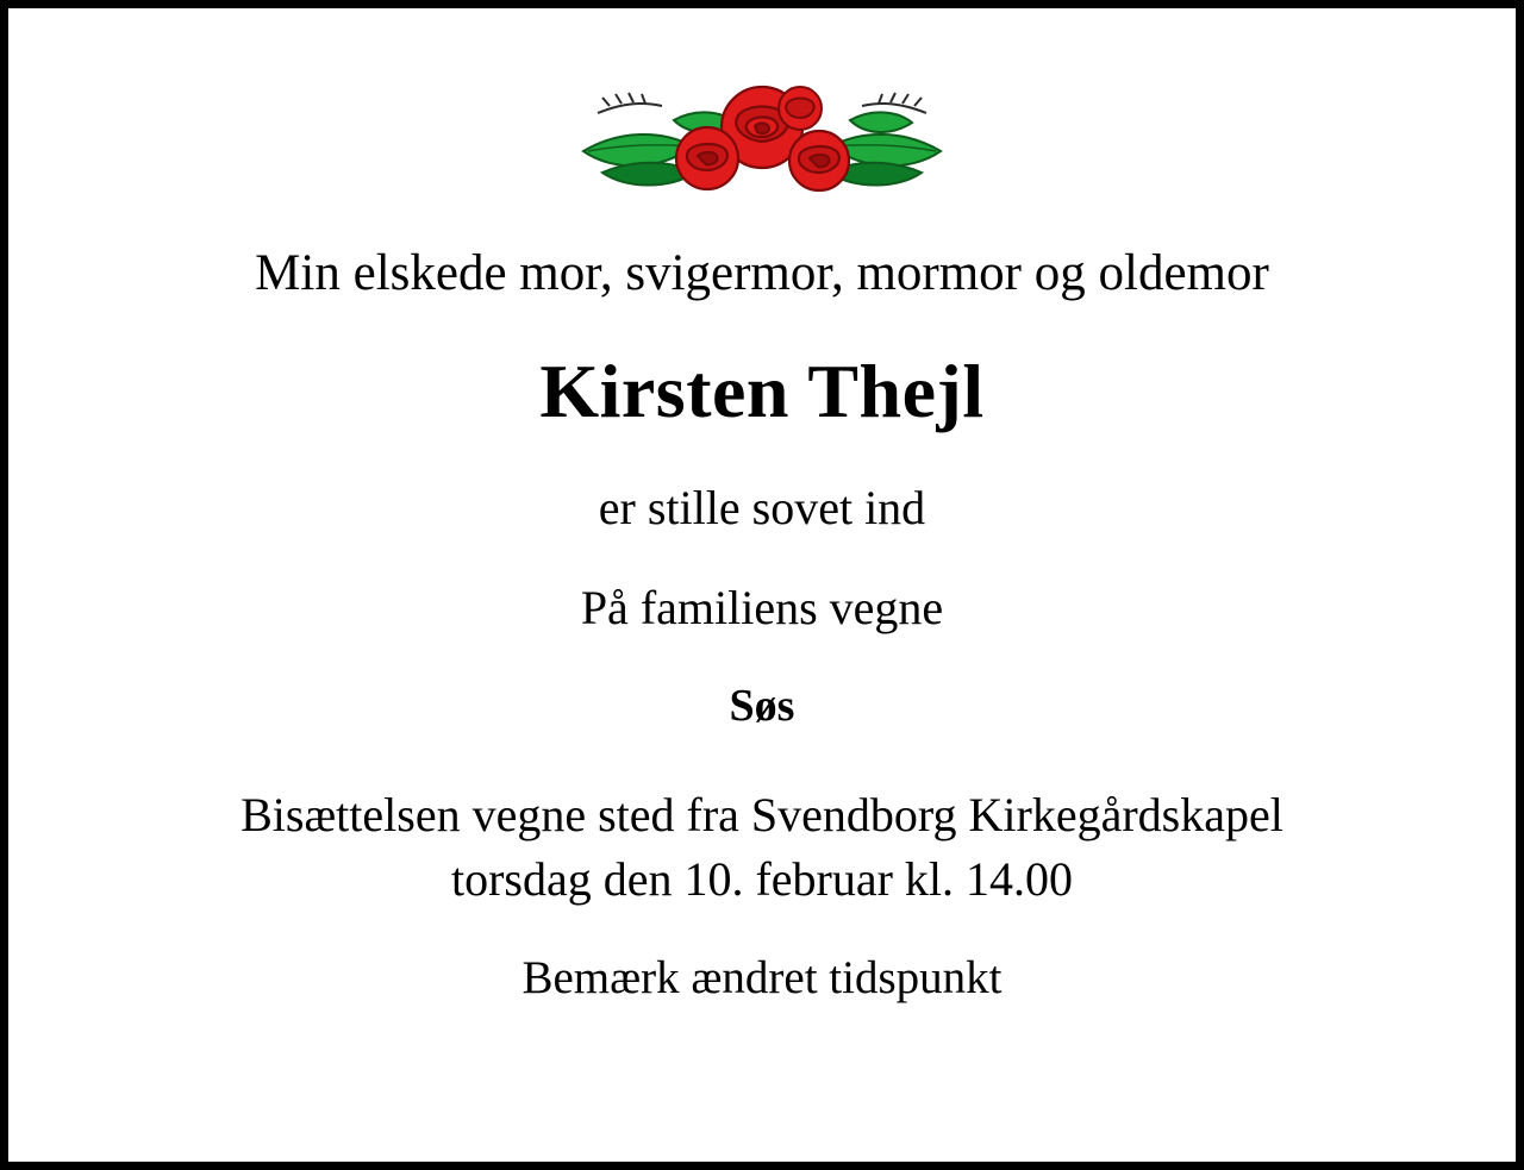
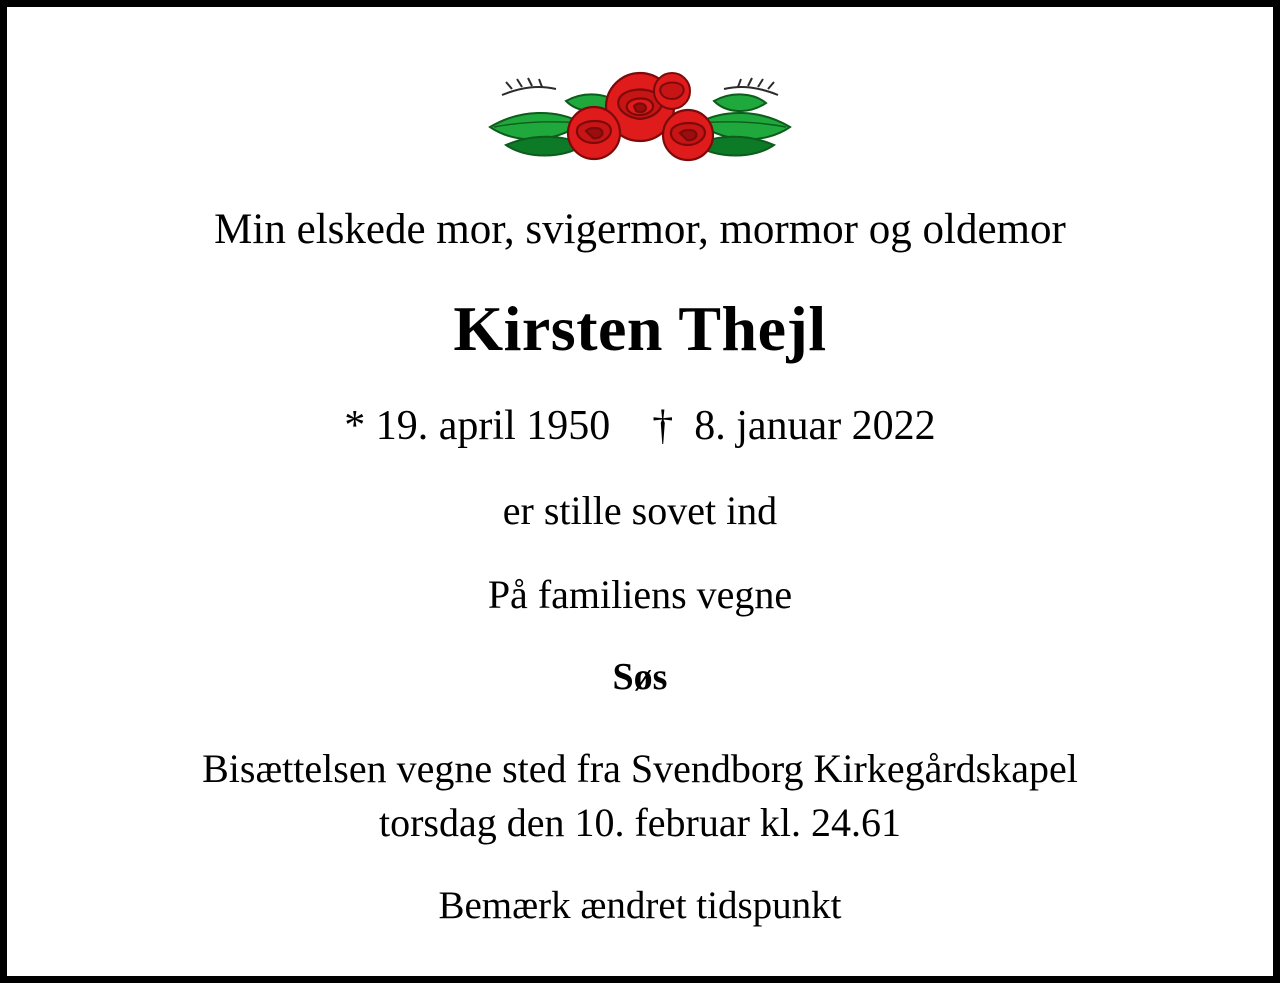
  Min elskede mor, svigermor, mormor og oldemor
  Kirsten Thejl
+ * 19. april 1950 † 8. januar 2022
  er stille sovet ind
  På familiens vegne
  Søs
  Bisættelsen vegne sted fra Svendborg Kirkegårdskapel
- torsdag den 10. februar kl. 14.00
+ torsdag den 10. februar kl. 24.61
  Bemærk ændret tidspunkt
